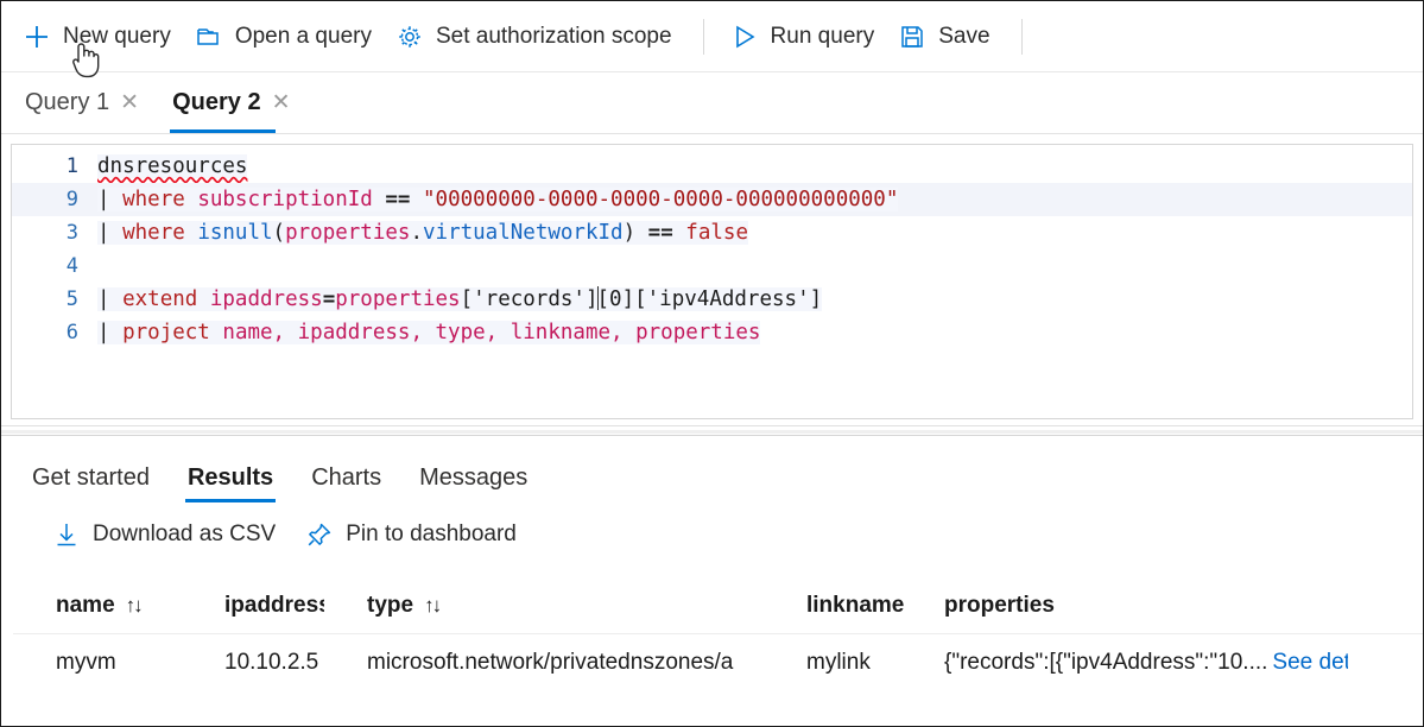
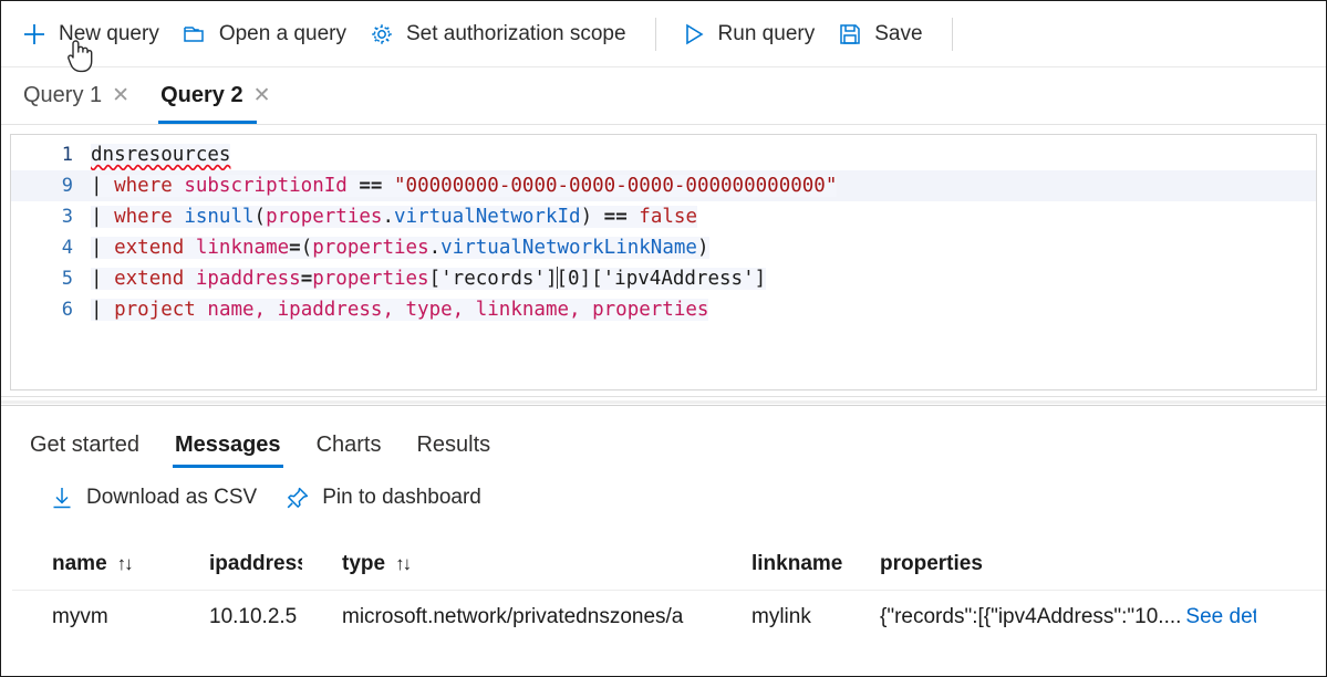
  New query
  Open a query
  Set authorization scope
  Run query
  Save
  Query 1
  ✕
  Query 2
  ✕
  1
  dnsresources
  9
  | where subscriptionId == "00000000-0000-0000-0000-000000000000"
  3
  | where isnull(properties.virtualNetworkId) == false
  4
+ | extend linkname=(properties.virtualNetworkLinkName)
  5
  | extend ipaddress=properties['records'][0]['ipv4Address']
  6
  | project name, ipaddress, type, linkname, properties
  Get started
- Results
+ Messages
  Charts
- Messages
+ Results
  Download as CSV
  Pin to dashboard
  name
  ↑↓
  ipaddres
  type
  ↑↓
  linkname
  properties
  myvm
  10.10.2.5
  microsoft.network/privatednszones/a
  mylink
  {"records":[{"ipv4Address":"10.... See det
